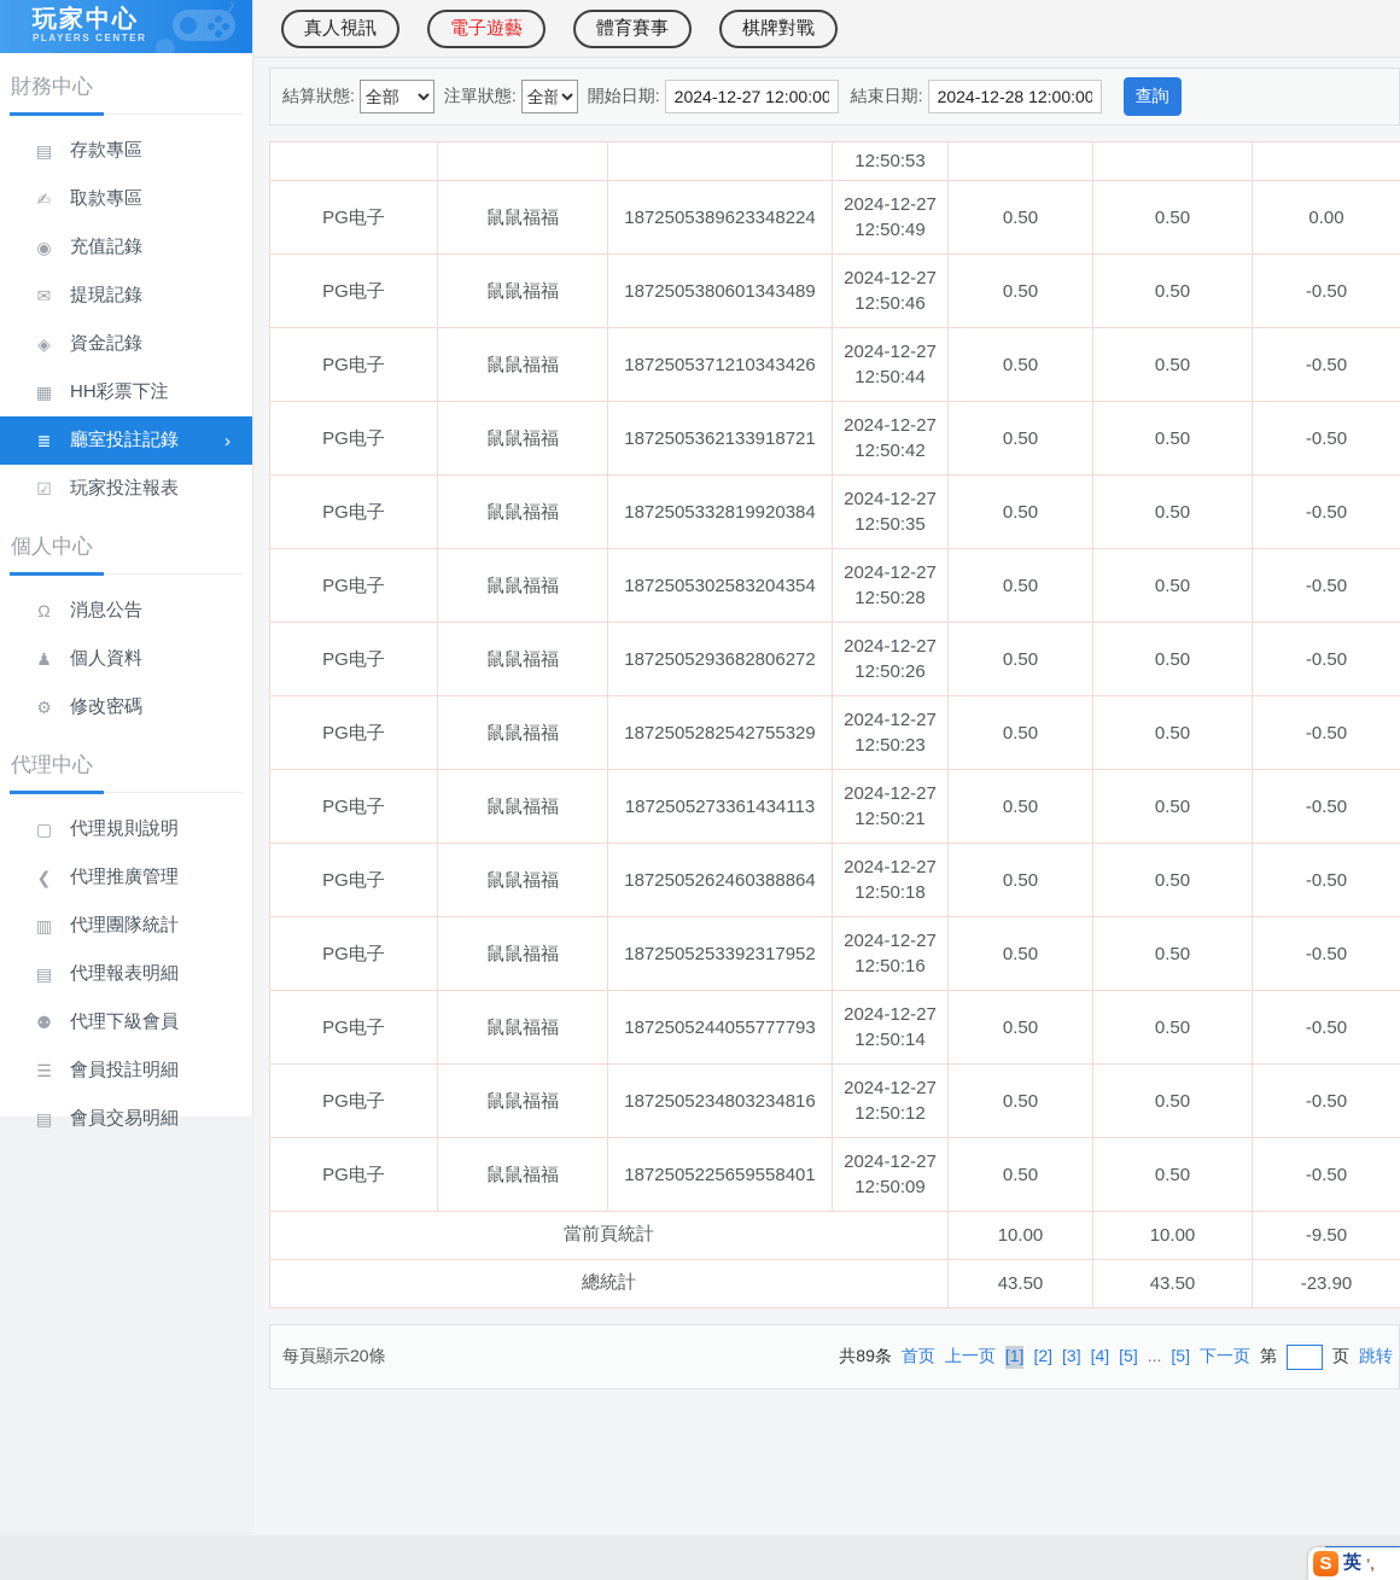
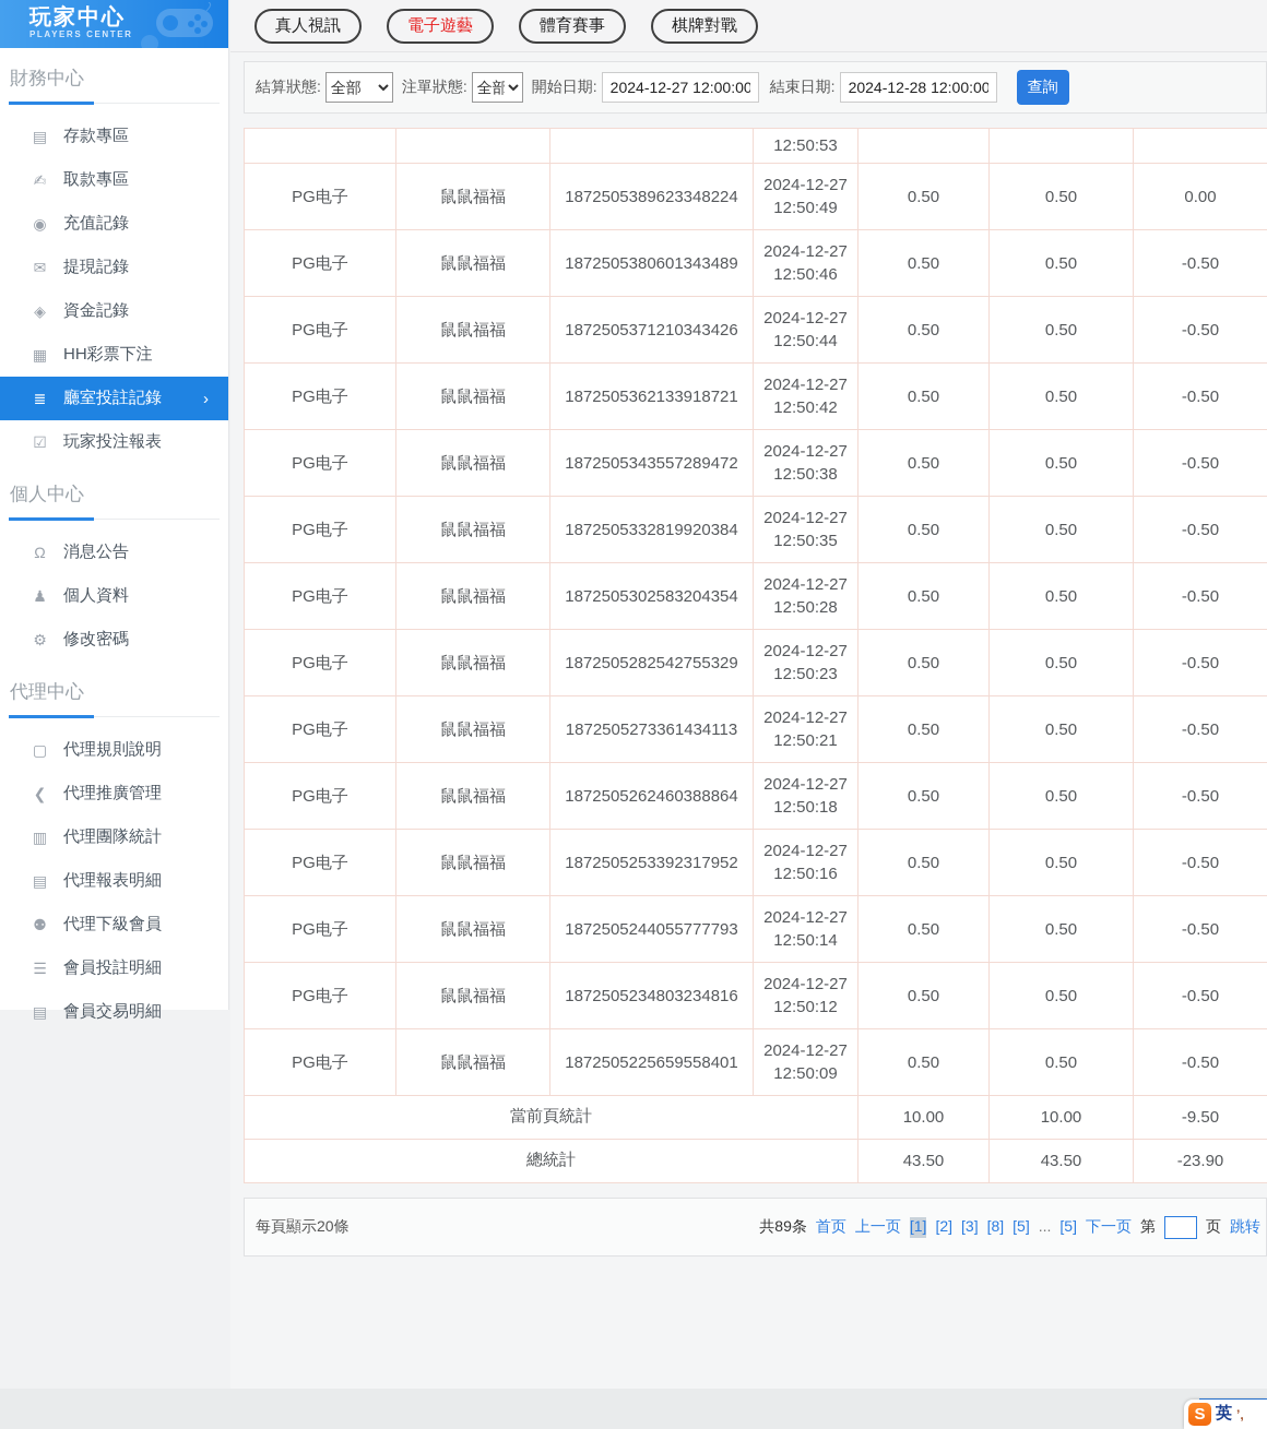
  玩家中心
  PLAYERS CENTER
  財務中心
  ▤
  存款專區
  ✍
  取款專區
  ◉
  充值記錄
  ✉
  提現記錄
  ◈
  資金記錄
  ▦
  HH彩票下注
  ≣
  廳室投註記錄
  ›
  ☑
  玩家投注報表
  個人中心
  Ω
  消息公告
  ♟
  個人資料
  ⚙
  修改密碼
  代理中心
  ▢
  代理規則說明
  ❮
  代理推廣管理
  ▥
  代理團隊統計
  ▤
  代理報表明細
  ⚉
  代理下級會員
  ☰
  會員投註明細
  ▤
  會員交易明細
  真人視訊
  電子遊藝
  體育賽事
  棋牌對戰
  結算狀態:
  全部
  注單狀態:
  全部
  開始日期:
  2024-12-27 12:00:00
  結束日期:
  2024-12-28 12:00:00
  查詢
  			12:50:53
  PG电子	鼠鼠福福	1872505389623348224	2024-12-2712:50:49	0.50	0.50	0.00
  PG电子	鼠鼠福福	1872505380601343489	2024-12-2712:50:46	0.50	0.50	-0.50
  PG电子	鼠鼠福福	1872505371210343426	2024-12-2712:50:44	0.50	0.50	-0.50
  PG电子	鼠鼠福福	1872505362133918721	2024-12-2712:50:42	0.50	0.50	-0.50
+ PG电子	鼠鼠福福	1872505343557289472	2024-12-2712:50:38	0.50	0.50	-0.50
  PG电子	鼠鼠福福	1872505332819920384	2024-12-2712:50:35	0.50	0.50	-0.50
  PG电子	鼠鼠福福	1872505302583204354	2024-12-2712:50:28	0.50	0.50	-0.50
- PG电子	鼠鼠福福	1872505293682806272	2024-12-2712:50:26	0.50	0.50	-0.50
  PG电子	鼠鼠福福	1872505282542755329	2024-12-2712:50:23	0.50	0.50	-0.50
  PG电子	鼠鼠福福	1872505273361434113	2024-12-2712:50:21	0.50	0.50	-0.50
  PG电子	鼠鼠福福	1872505262460388864	2024-12-2712:50:18	0.50	0.50	-0.50
  PG电子	鼠鼠福福	1872505253392317952	2024-12-2712:50:16	0.50	0.50	-0.50
  PG电子	鼠鼠福福	1872505244055777793	2024-12-2712:50:14	0.50	0.50	-0.50
  PG电子	鼠鼠福福	1872505234803234816	2024-12-2712:50:12	0.50	0.50	-0.50
  PG电子	鼠鼠福福	1872505225659558401	2024-12-2712:50:09	0.50	0.50	-0.50
  當前頁統計	10.00	10.00	-9.50
  總統計	43.50	43.50	-23.90
  每頁顯示20條
  共89条
  首页
  上一页
  [1]
  [2]
  [3]
- [4]
+ [8]
  [5]
  ...
  [5]
  下一页
  第
  页
  跳转
  S
  英
  ’,
